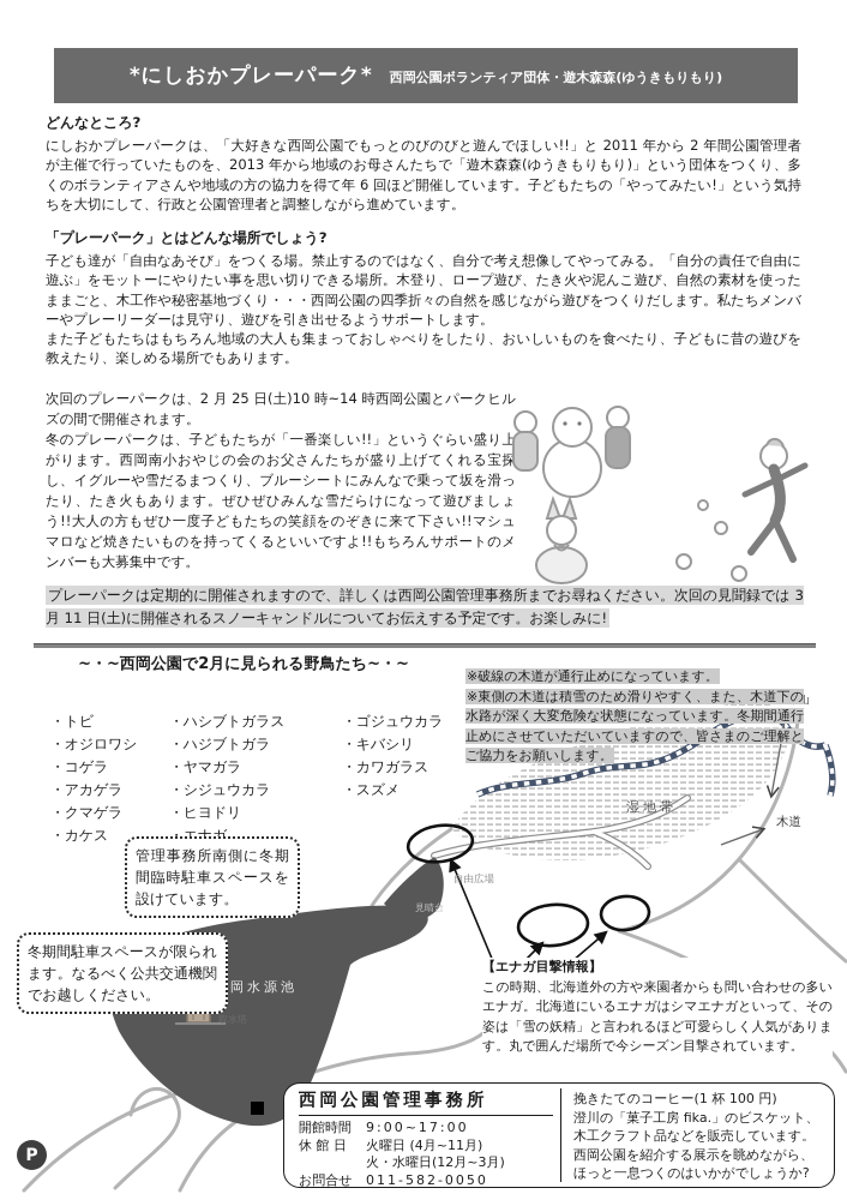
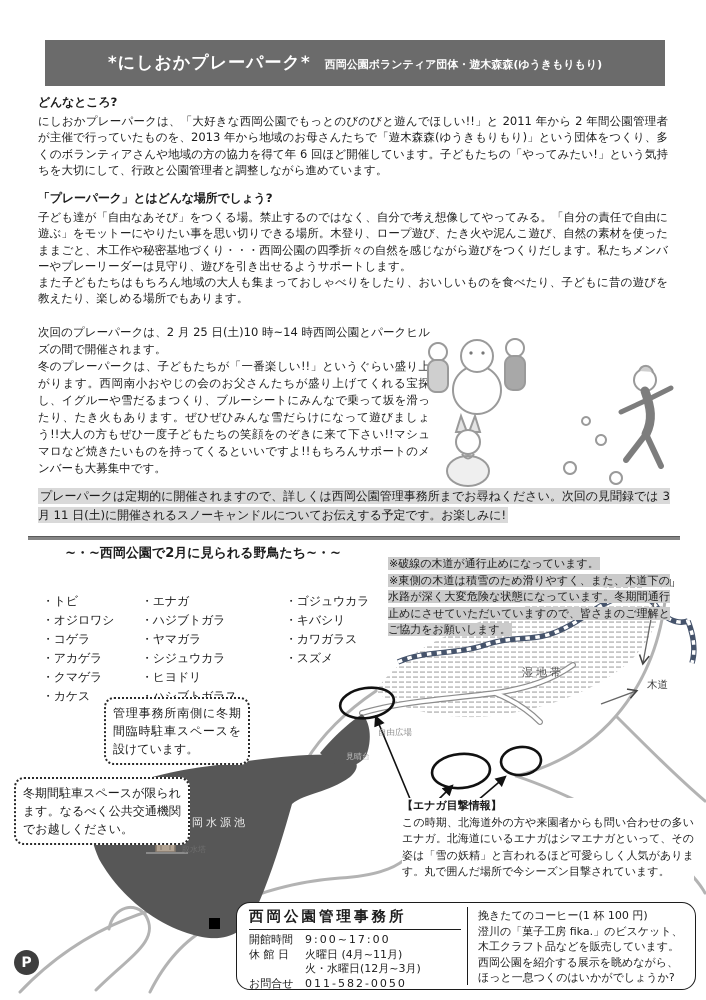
  *にしおかプレーパーク*
  西岡公園ボランティア団体・遊木森森(ゆうきもりもり)
  どんなところ?
  にしおかプレーパークは、「大好きな西岡公園でもっとのびのびと遊んでほしい!!」と 2011 年から 2 年間公園管理者が主催で行っていたものを、2013 年から地域のお母さんたちで「遊木森森(ゆうきもりもり)」という団体をつくり、多くのボランティアさんや地域の方の協力を得て年 6 回ほど開催しています。子どもたちの「やってみたい!」という気持ちを大切にして、行政と公園管理者と調整しながら進めています。
  「プレーパーク」とはどんな場所でしょう?
  子ども達が「自由なあそび」をつくる場。禁止するのではなく、自分で考え想像してやってみる。「自分の責任で自由に遊ぶ」をモットーにやりたい事を思い切りできる場所。木登り、ロープ遊び、たき火や泥んこ遊び、自然の素材を使ったままごと、木工作や秘密基地づくり・・・西岡公園の四季折々の自然を感じながら遊びをつくりだします。私たちメンバーやプレーリーダーは見守り、遊びを引き出せるようサポートします。
  また子どもたちはもちろん地域の大人も集まっておしゃべりをしたり、おいしいものを食べたり、子どもに昔の遊びを教えたり、楽しめる場所でもあります。
  次回のプレーパークは、2 月 25 日(土)10 時~14 時西岡公園とパークヒルズの間で開催されます。
  冬のプレーパークは、子どもたちが「一番楽しい!!」というぐらい盛り上がります。西岡南小おやじの会のお父さんたちが盛り上げてくれる宝探し、イグルーや雪だるまつくり、ブルーシートにみんなで乗って坂を滑ったり、たき火もあります。ぜひぜひみんな雪だらけになって遊びましょう!!大人の方もぜひ一度子どもたちの笑顔をのぞきに来て下さい!!マシュマロなど焼きたいものを持ってくるといいですよ!!もちろんサポートのメンバーも大募集中です。
  プレーパークは定期的に開催されますので、詳しくは西岡公園管理事務所までお尋ねください。次回の見聞録では 3 月 11 日(土)に開催されるスノーキャンドルについてお伝えする予定です。お楽しみに!
  ~・~西岡公園で2月に見られる野鳥たち~・~
  ・トビ
  ・オジロワシ
  ・コゲラ
  ・アカゲラ
  ・クマゲラ
  ・カケス
- ・ハシブトガラス
+ ・エナガ
  ・ハジブトガラ
  ・ヤマガラ
  ・シジュウカラ
  ・ヒヨドリ
- ・エナガ
+ ・ハシブトガラス
  ・ゴジュウカラ
  ・キバシリ
  ・カワガラス
  ・スズメ
  ※破線の木道が通行止めになっています。
  ※東側の木道は積雪のため滑りやすく、また、木道下の水路が深く大変危険な状態になっています。冬期間通行止めにさせていただいていますので、皆さまのご理解とご協力をお願いします。
  湿地帯
  木道
  自由広場
  見晴台
  岡水源池
  取水塔
  P
  管理事務所南側に冬期間臨時駐車スペースを設けています。
  冬期間駐車スペースが限られます。なるべく公共交通機関でお越しください。
  【エナガ目撃情報】
  この時期、北海道外の方や来園者からも問い合わせの多いエナガ。北海道にいるエナガはシマエナガといって、その姿は「雪の妖精」と言われるほど可愛らしく人気があります。丸で囲んだ場所で今シーズン目撃されています。
  西岡公園管理事務所
  開館時間
  9:00~17:00
  休 館 日
  火曜日 (4月~11月)
  火・水曜日(12月~3月)
  お問合せ
  011-582-0050
  挽きたてのコーヒー(1 杯 100 円)
  澄川の「菓子工房 fika.」のビスケット、
  木工クラフト品などを販売しています。
  西岡公園を紹介する展示を眺めながら、
  ほっと一息つくのはいかがでしょうか?
